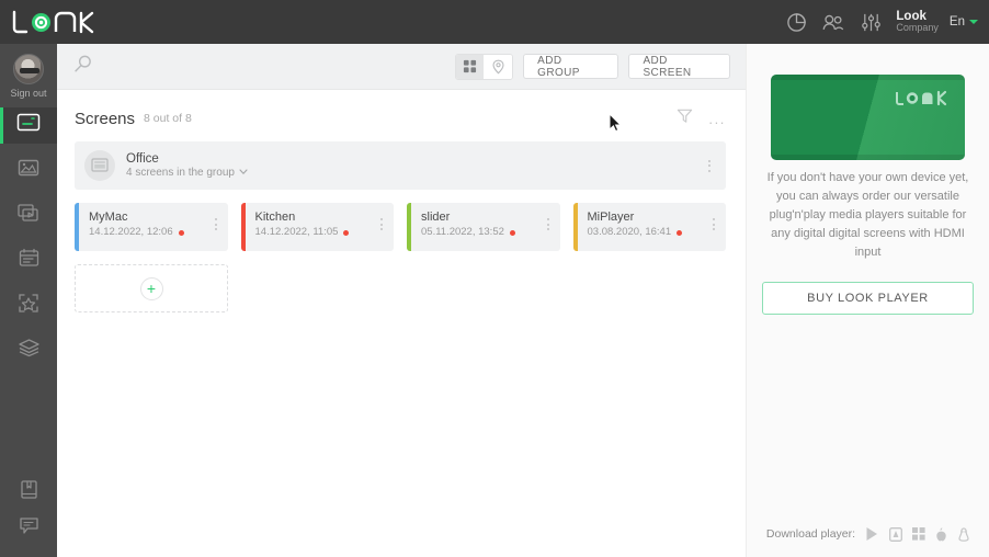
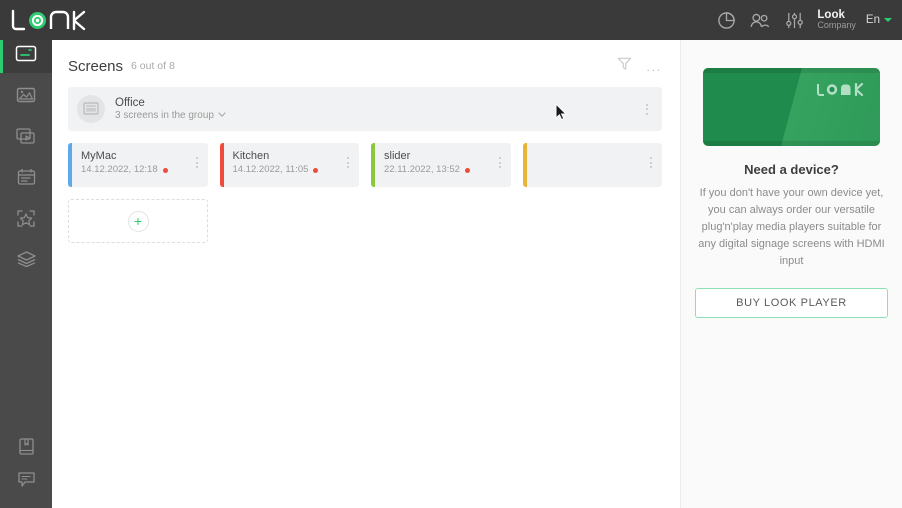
  Look
  Company
  En
- Sign out
- ADD GROUP
- ADD SCREEN
  Screens
- 8 out of 8
+ 6 out of 8
  ...
  Office
- 4 screens in the group
+ 3 screens in the group
  MyMac
- 14.12.2022, 12:06
+ 14.12.2022, 12:18
  Kitchen
  14.12.2022, 11:05
  slider
- 05.11.2022, 13:52
+ 22.11.2022, 13:52
- MiPlayer
- 03.08.2020, 16:41
  +
+ Need a device?
- If you don't have your own device yet, you can always order our versatile plug'n'play media players suitable for any digital digital screens with HDMI input
+ If you don't have your own device yet, you can always order our versatile plug'n'play media players suitable for any digital signage screens with HDMI input
  BUY LOOK PLAYER
- Download player:
